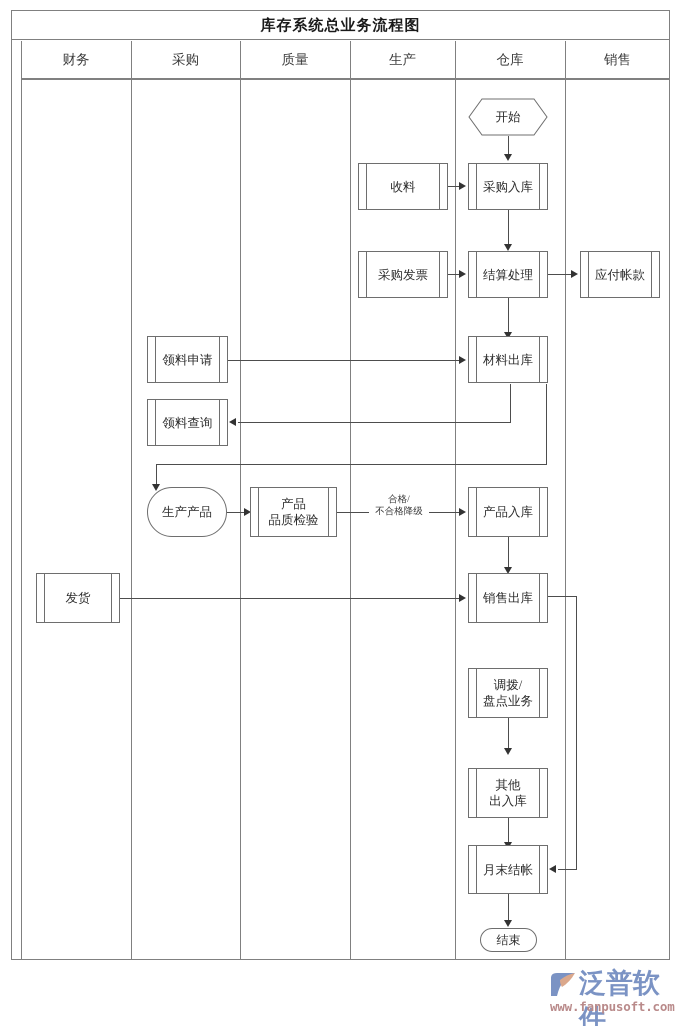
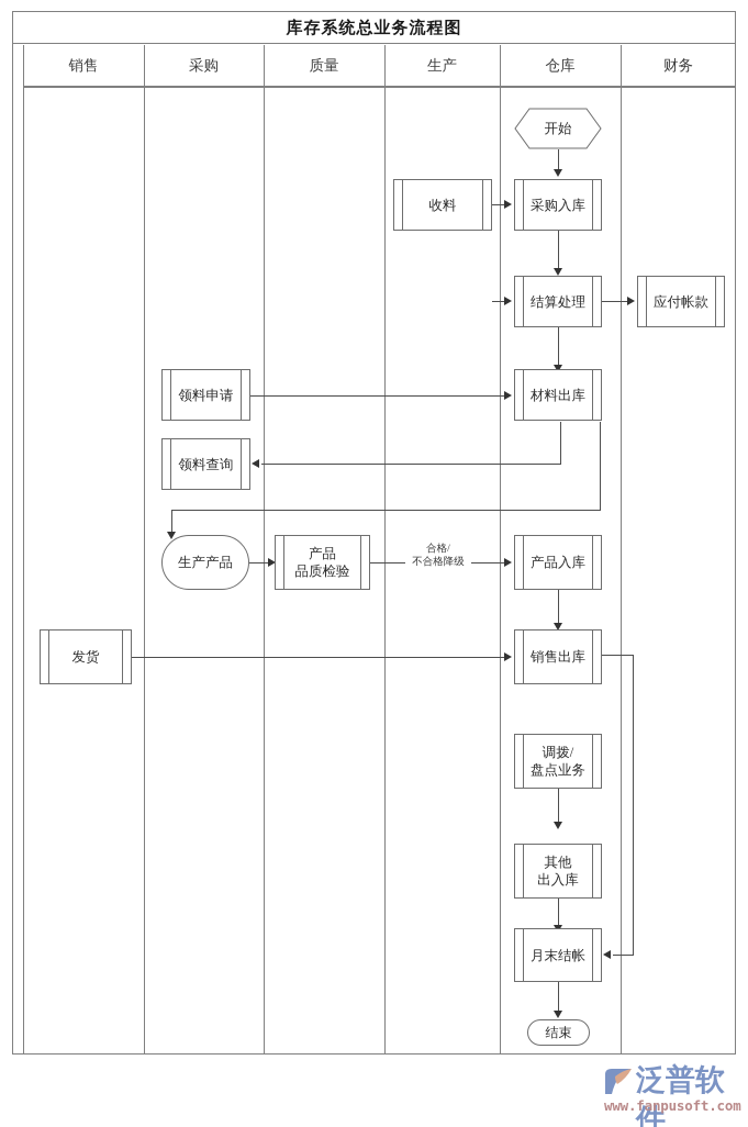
  库存系统总业务流程图
- 财务
+ 销售
  采购
  质量
  生产
  仓库
- 销售
+ 财务
  合格/
  不合格降级
  开始
  收料
  采购入库
- 采购发票
  结算处理
  应付帐款
  领料申请
  材料出库
  领料查询
  生产产品
  产品
  品质检验
  产品入库
  发货
  销售出库
  调拨/
  盘点业务
  其他
  出入库
  月末结帐
  结束
  泛普软件
  www.fanpusoft.com
